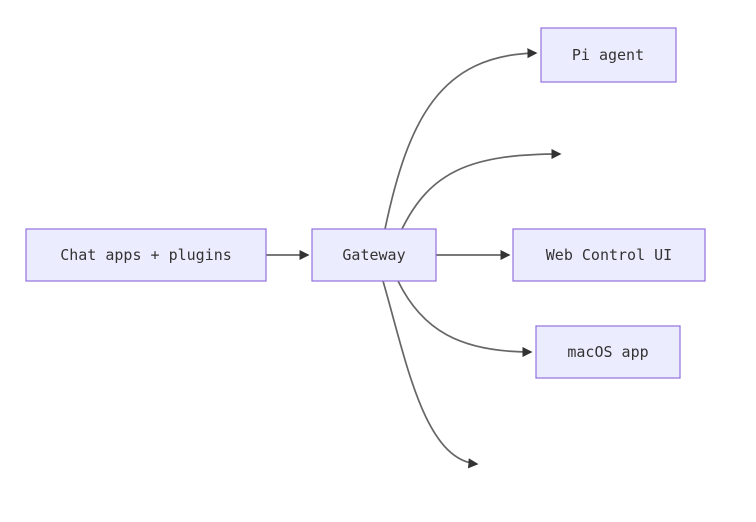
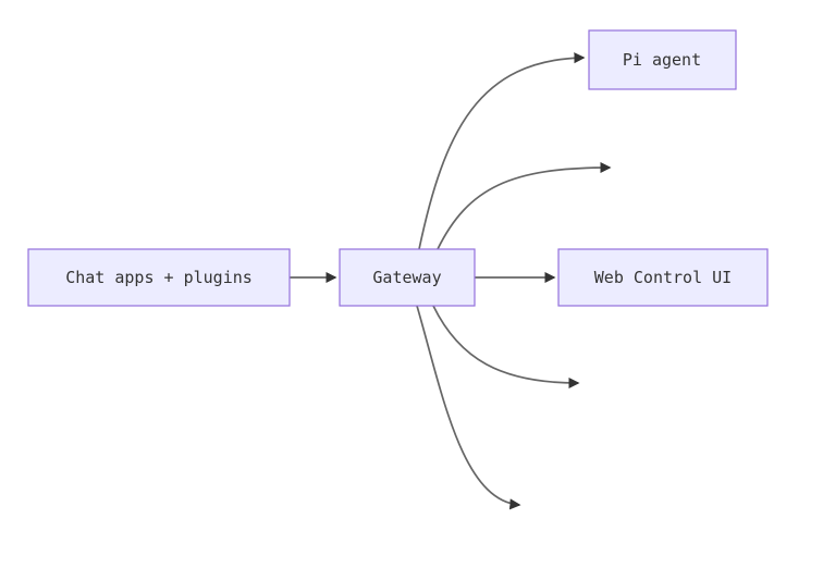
  Chat apps + plugins
  Gateway
  Pi agent
  Web Control UI
- macOS app
